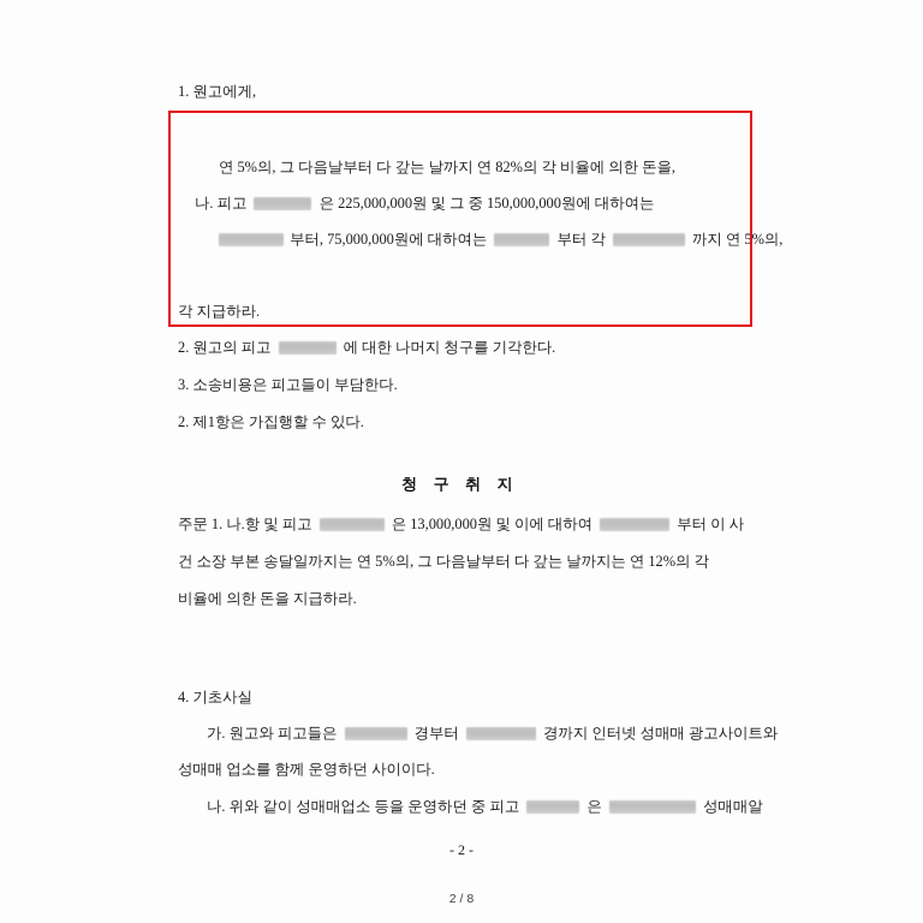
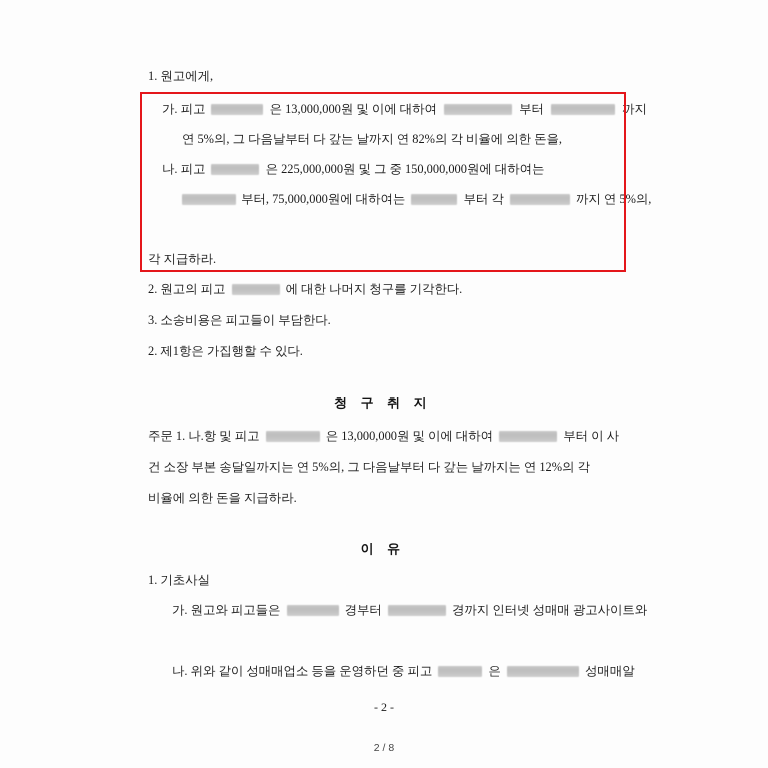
  1. 원고에게,
+ 가. 피고 은 13,000,000원 및 이에 대하여 부터 까지
  연 5%의, 그 다음날부터 다 갚는 날까지 연 82%의 각 비율에 의한 돈을,
  나. 피고 은 225,000,000원 및 그 중 150,000,000원에 대하여는
  부터, 75,000,000원에 대하여는 부터 각 까지 연 5%의,
  각 지급하라.
  2. 원고의 피고 에 대한 나머지 청구를 기각한다.
  3. 소송비용은 피고들이 부담한다.
  2. 제1항은 가집행할 수 있다.
  청 구 취 지
  주문 1. 나.항 및 피고 은 13,000,000원 및 이에 대하여 부터 이 사
  건 소장 부본 송달일까지는 연 5%의, 그 다음날부터 다 갚는 날까지는 연 12%의 각
  비율에 의한 돈을 지급하라.
+ 이 유
- 4. 기초사실
+ 1. 기초사실
  가. 원고와 피고들은 경부터 경까지 인터넷 성매매 광고사이트와
- 성매매 업소를 함께 운영하던 사이이다.
  나. 위와 같이 성매매업소 등을 운영하던 중 피고 은 성매매알
  - 2 -
  2 / 8
